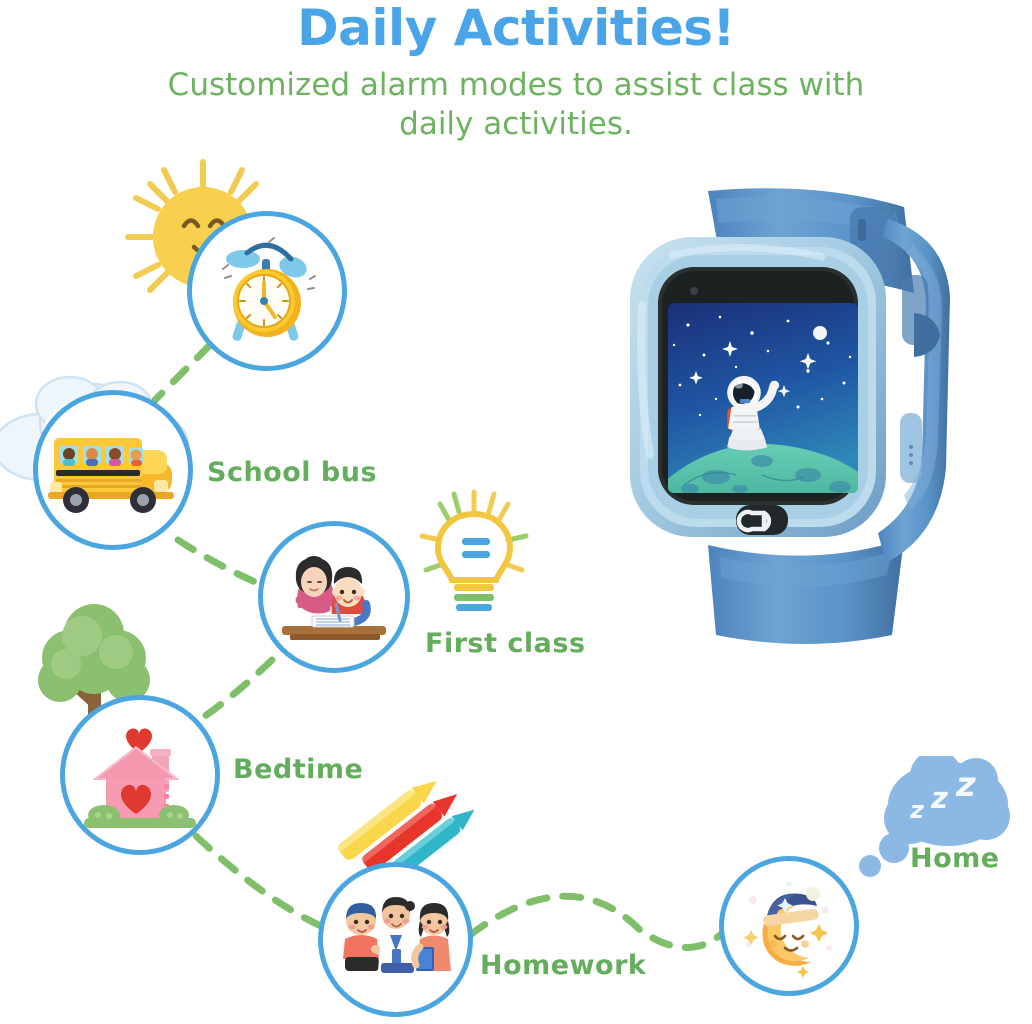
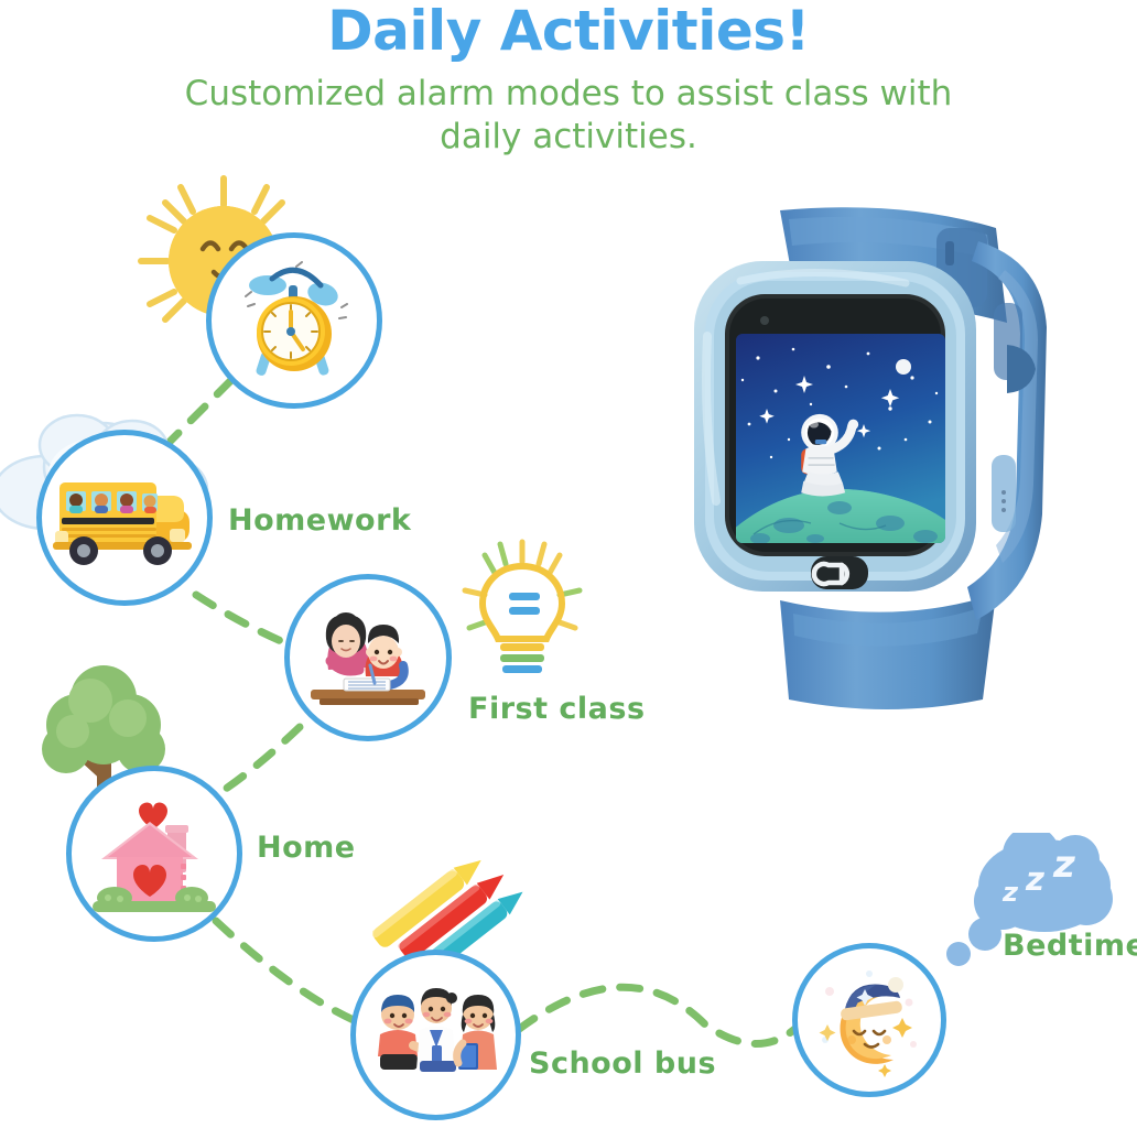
  Daily Activities!
  Customized alarm modes to assist class with daily activities.
  z
  z
  z
- School bus
+ Homework
  First class
- Bedtime
+ Home
- Homework
+ School bus
- Home
+ Bedtime
